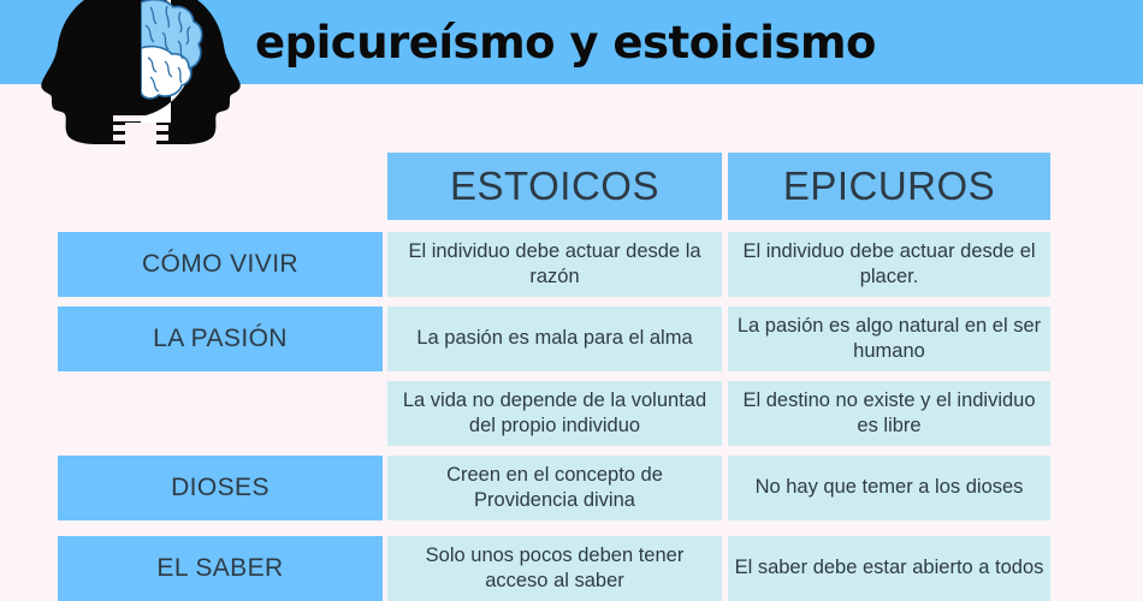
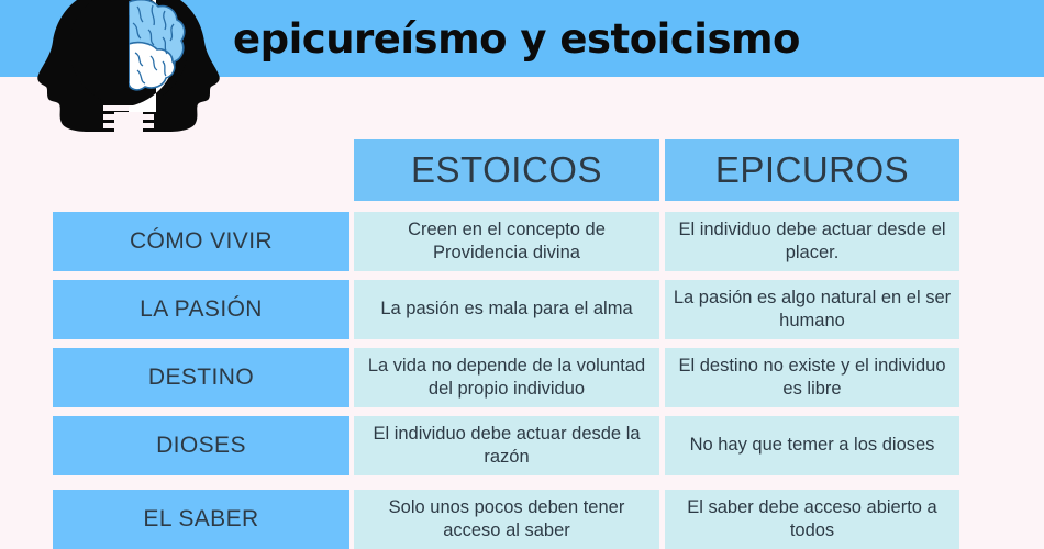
  epicureísmo y estoicismo
  ESTOICOS
  EPICUROS
  CÓMO VIVIR
- El individuo debe actuar desde la razón
+ Creen en el concepto de Providencia divina
  El individuo debe actuar desde el placer.
  LA PASIÓN
  La pasión es mala para el alma
  La pasión es algo natural en el ser humano
+ DESTINO
  La vida no depende de la voluntad del propio individuo
  El destino no existe y el individuo es libre
  DIOSES
- Creen en el concepto de Providencia divina
+ El individuo debe actuar desde la razón
  No hay que temer a los dioses
  EL SABER
  Solo unos pocos deben tener acceso al saber
- El saber debe estar abierto a todos
+ El saber debe acceso abierto a todos
